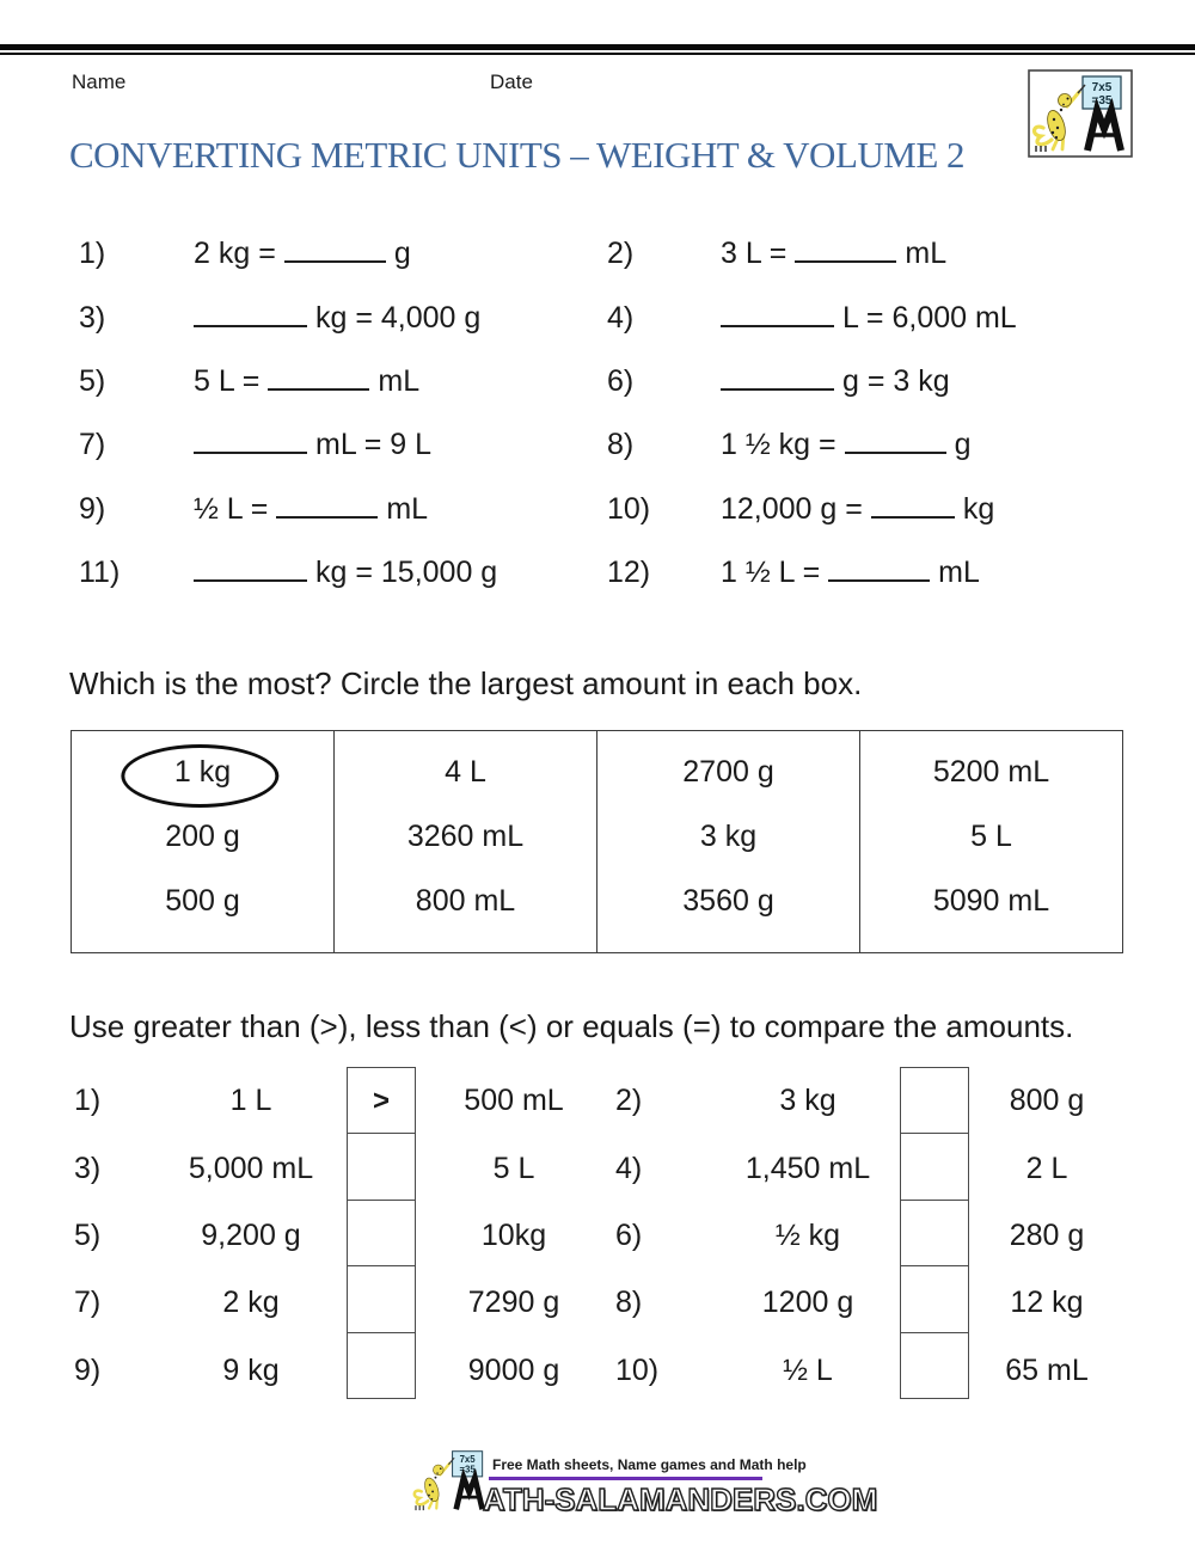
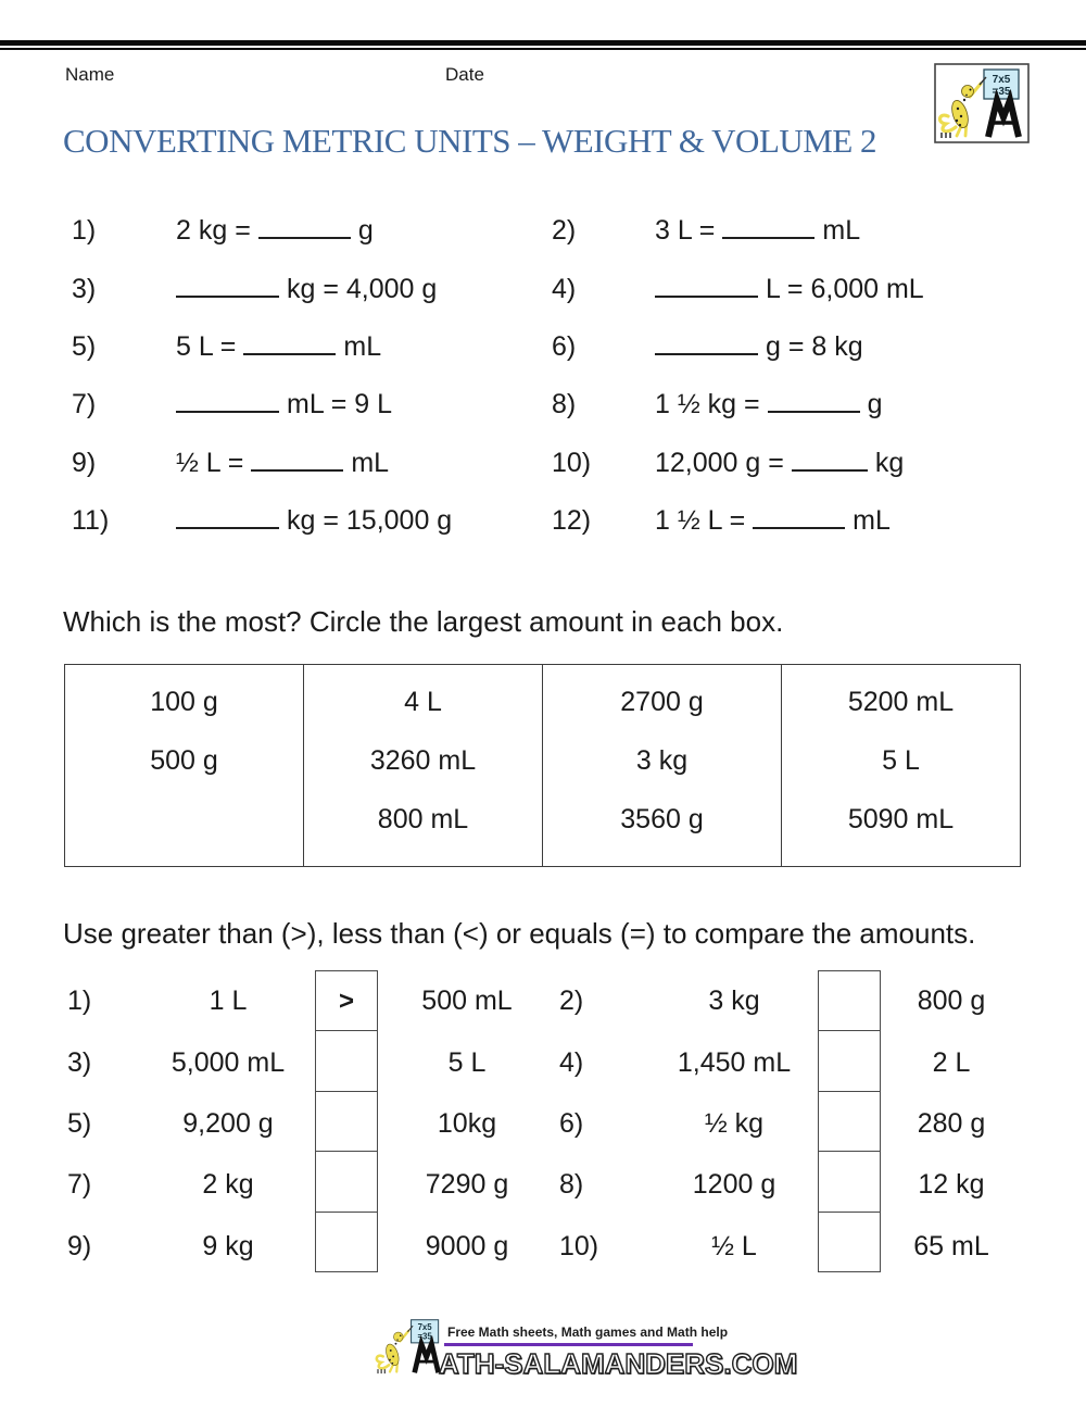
  Name
  Date
  CONVERTING METRIC UNITS – WEIGHT & VOLUME 2
  1)
  2 kg = g
  2)
  3 L = mL
  3)
  kg = 4,000 g
  4)
  L = 6,000 mL
  5)
  5 L = mL
  6)
- g = 3 kg
+ g = 8 kg
  7)
  mL = 9 L
  8)
  1 ½ kg = g
  9)
  ½ L = mL
  10)
  12,000 g = kg
  11)
  kg = 15,000 g
  12)
  1 ½ L = mL
  Which is the most? Circle the largest amount in each box.
- 1 kg
- 200 g
+ 100 g
  500 g
  4 L
  3260 mL
  800 mL
  2700 g
  3 kg
  3560 g
  5200 mL
  5 L
  5090 mL
  Use greater than (>), less than (<) or equals (=) to compare the amounts.
  >
  1)
  1 L
  500 mL
  2)
  3 kg
  800 g
  3)
  5,000 mL
  5 L
  4)
  1,450 mL
  2 L
  5)
  9,200 g
  10kg
  6)
  ½ kg
  280 g
  7)
  2 kg
  7290 g
  8)
  1200 g
  12 kg
  9)
  9 kg
  9000 g
  10)
  ½ L
  65 mL
- Free Math sheets, Name games and Math help
+ Free Math sheets, Math games and Math help
  ATH-SALAMANDERS.COM
